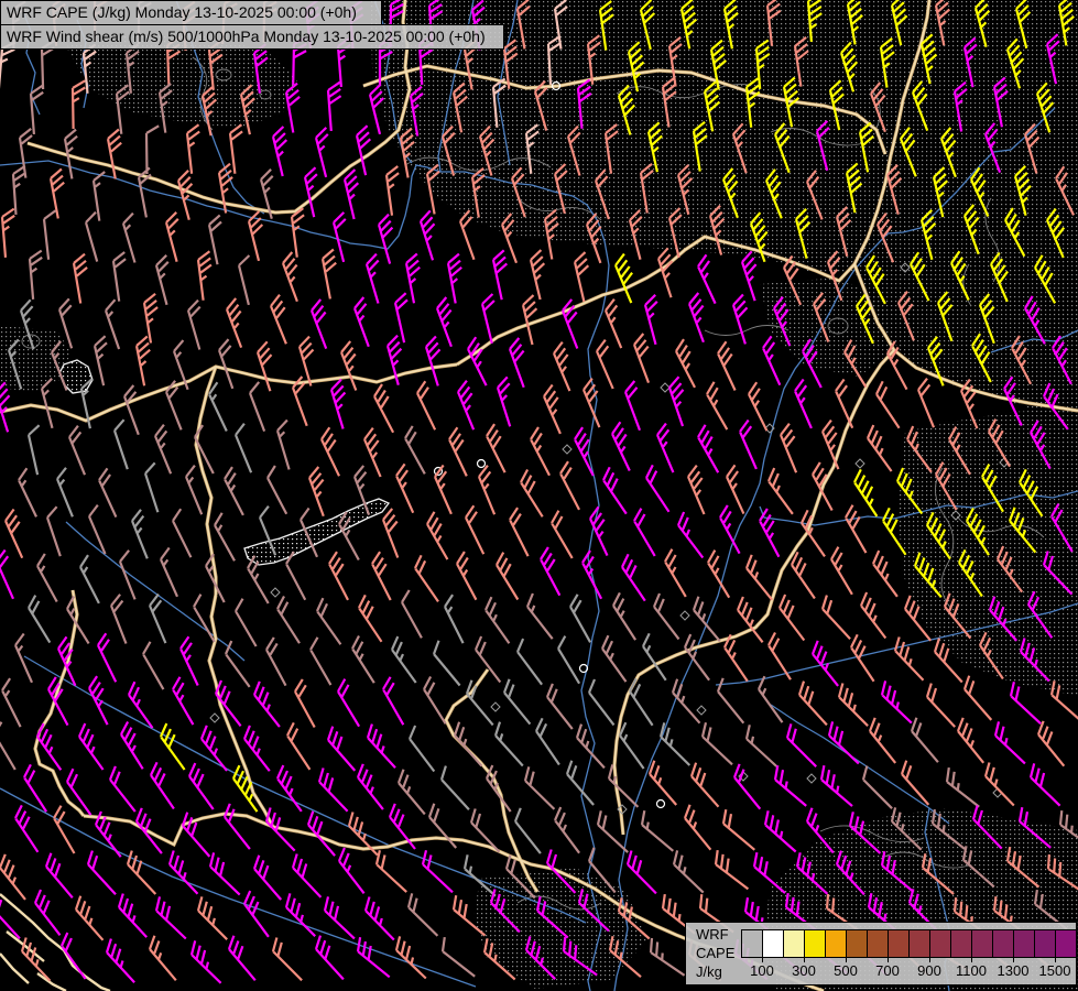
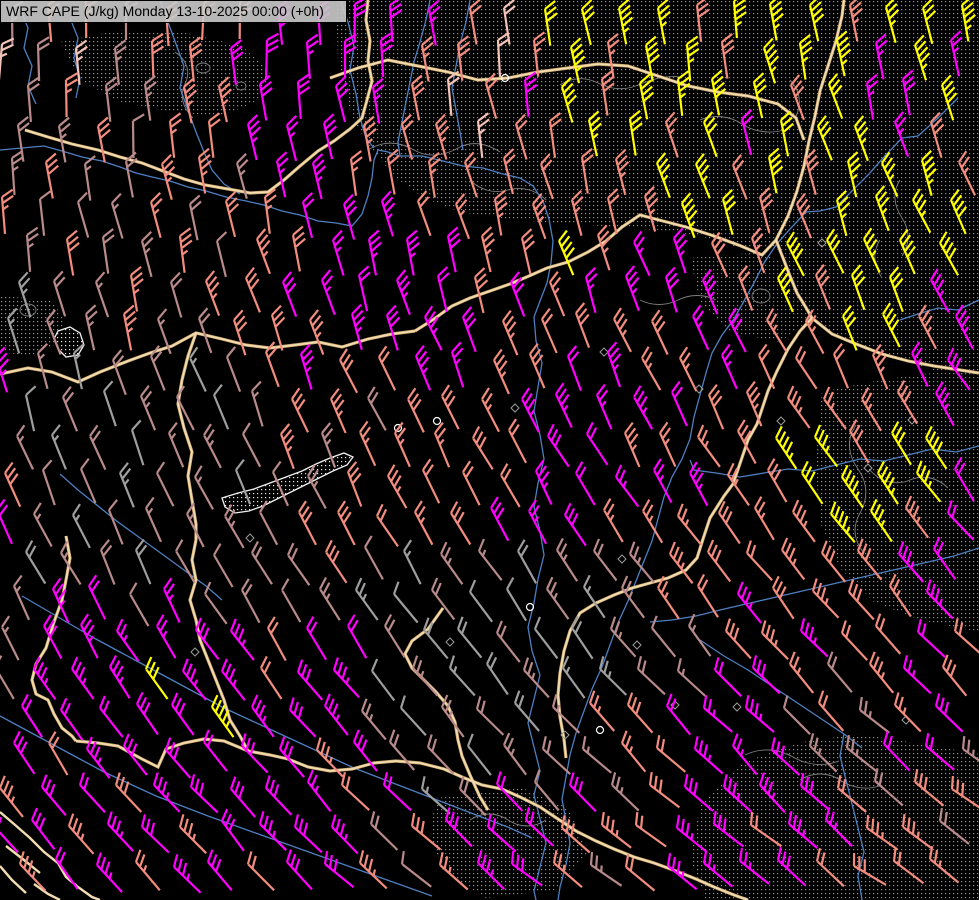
  WRF CAPE (J/kg) Monday 13-10-2025 00:00 (+0h)
- WRF Wind shear (m/s) 500/1000hPa Monday 13-10-2025 00:00 (+0h)
- WRF
- CAPE
- J/kg
- 100
- 300
- 500
- 700
- 900
- 1100
- 1300
- 1500
